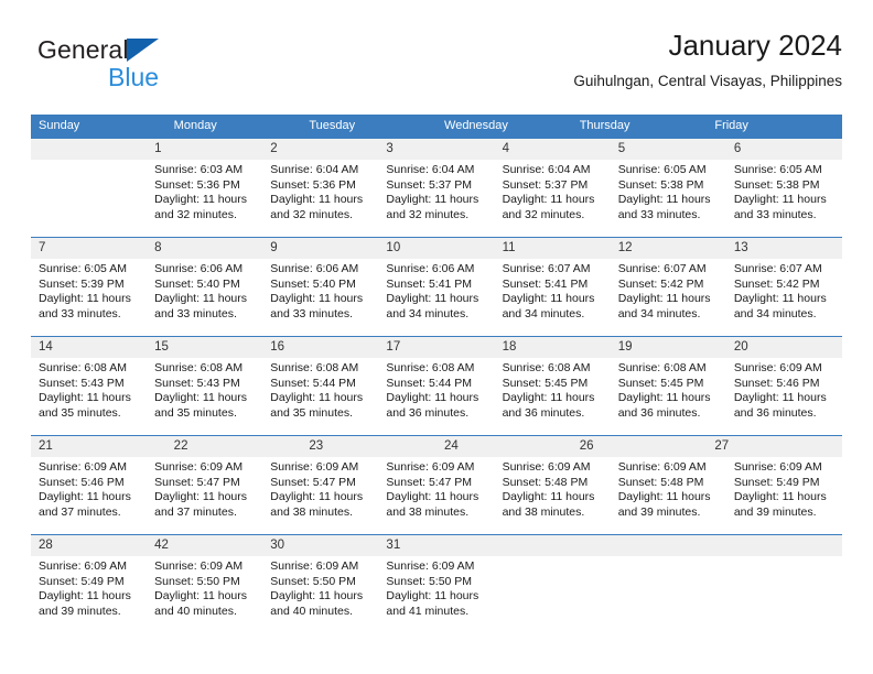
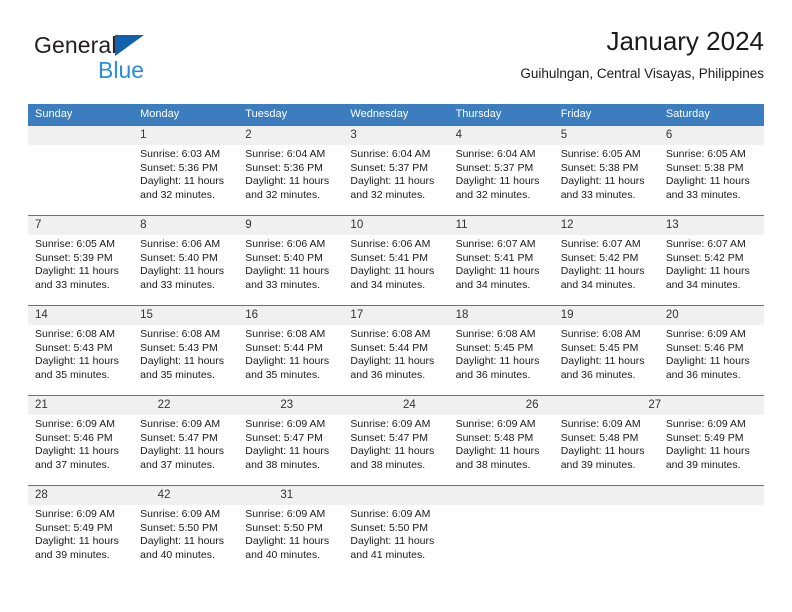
  General
  Blue
  January 2024
  Guihulngan, Central Visayas, Philippines
  Sunday
  Monday
  Tuesday
  Wednesday
  Thursday
  Friday
+ Saturday
  1
  2
  3
  4
  5
  6
  Sunrise: 6:03 AM
  Sunset: 5:36 PM
  Daylight: 11 hours
  and 32 minutes.
  Sunrise: 6:04 AM
  Sunset: 5:36 PM
  Daylight: 11 hours
  and 32 minutes.
  Sunrise: 6:04 AM
  Sunset: 5:37 PM
  Daylight: 11 hours
  and 32 minutes.
  Sunrise: 6:04 AM
  Sunset: 5:37 PM
  Daylight: 11 hours
  and 32 minutes.
  Sunrise: 6:05 AM
  Sunset: 5:38 PM
  Daylight: 11 hours
  and 33 minutes.
  Sunrise: 6:05 AM
  Sunset: 5:38 PM
  Daylight: 11 hours
  and 33 minutes.
  7
  8
  9
  10
  11
  12
  13
  Sunrise: 6:05 AM
  Sunset: 5:39 PM
  Daylight: 11 hours
  and 33 minutes.
  Sunrise: 6:06 AM
  Sunset: 5:40 PM
  Daylight: 11 hours
  and 33 minutes.
  Sunrise: 6:06 AM
  Sunset: 5:40 PM
  Daylight: 11 hours
  and 33 minutes.
  Sunrise: 6:06 AM
  Sunset: 5:41 PM
  Daylight: 11 hours
  and 34 minutes.
  Sunrise: 6:07 AM
  Sunset: 5:41 PM
  Daylight: 11 hours
  and 34 minutes.
  Sunrise: 6:07 AM
  Sunset: 5:42 PM
  Daylight: 11 hours
  and 34 minutes.
  Sunrise: 6:07 AM
  Sunset: 5:42 PM
  Daylight: 11 hours
  and 34 minutes.
  14
  15
  16
  17
  18
  19
  20
  Sunrise: 6:08 AM
  Sunset: 5:43 PM
  Daylight: 11 hours
  and 35 minutes.
  Sunrise: 6:08 AM
  Sunset: 5:43 PM
  Daylight: 11 hours
  and 35 minutes.
  Sunrise: 6:08 AM
  Sunset: 5:44 PM
  Daylight: 11 hours
  and 35 minutes.
  Sunrise: 6:08 AM
  Sunset: 5:44 PM
  Daylight: 11 hours
  and 36 minutes.
  Sunrise: 6:08 AM
  Sunset: 5:45 PM
  Daylight: 11 hours
  and 36 minutes.
  Sunrise: 6:08 AM
  Sunset: 5:45 PM
  Daylight: 11 hours
  and 36 minutes.
  Sunrise: 6:09 AM
  Sunset: 5:46 PM
  Daylight: 11 hours
  and 36 minutes.
  21
  22
  23
  24
  26
  27
  Sunrise: 6:09 AM
  Sunset: 5:46 PM
  Daylight: 11 hours
  and 37 minutes.
  Sunrise: 6:09 AM
  Sunset: 5:47 PM
  Daylight: 11 hours
  and 37 minutes.
  Sunrise: 6:09 AM
  Sunset: 5:47 PM
  Daylight: 11 hours
  and 38 minutes.
  Sunrise: 6:09 AM
  Sunset: 5:47 PM
  Daylight: 11 hours
  and 38 minutes.
  Sunrise: 6:09 AM
  Sunset: 5:48 PM
  Daylight: 11 hours
  and 38 minutes.
  Sunrise: 6:09 AM
  Sunset: 5:48 PM
  Daylight: 11 hours
  and 39 minutes.
  Sunrise: 6:09 AM
  Sunset: 5:49 PM
  Daylight: 11 hours
  and 39 minutes.
  28
  42
- 30
  31
  Sunrise: 6:09 AM
  Sunset: 5:49 PM
  Daylight: 11 hours
  and 39 minutes.
  Sunrise: 6:09 AM
  Sunset: 5:50 PM
  Daylight: 11 hours
  and 40 minutes.
  Sunrise: 6:09 AM
  Sunset: 5:50 PM
  Daylight: 11 hours
  and 40 minutes.
  Sunrise: 6:09 AM
  Sunset: 5:50 PM
  Daylight: 11 hours
  and 41 minutes.
